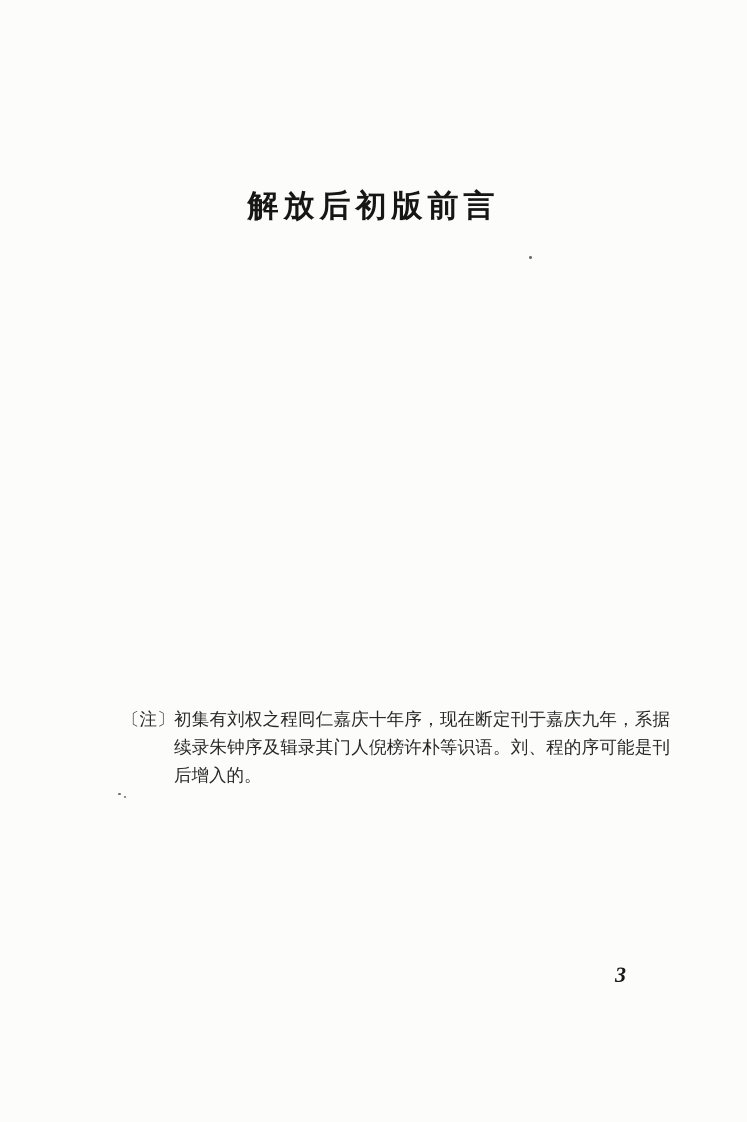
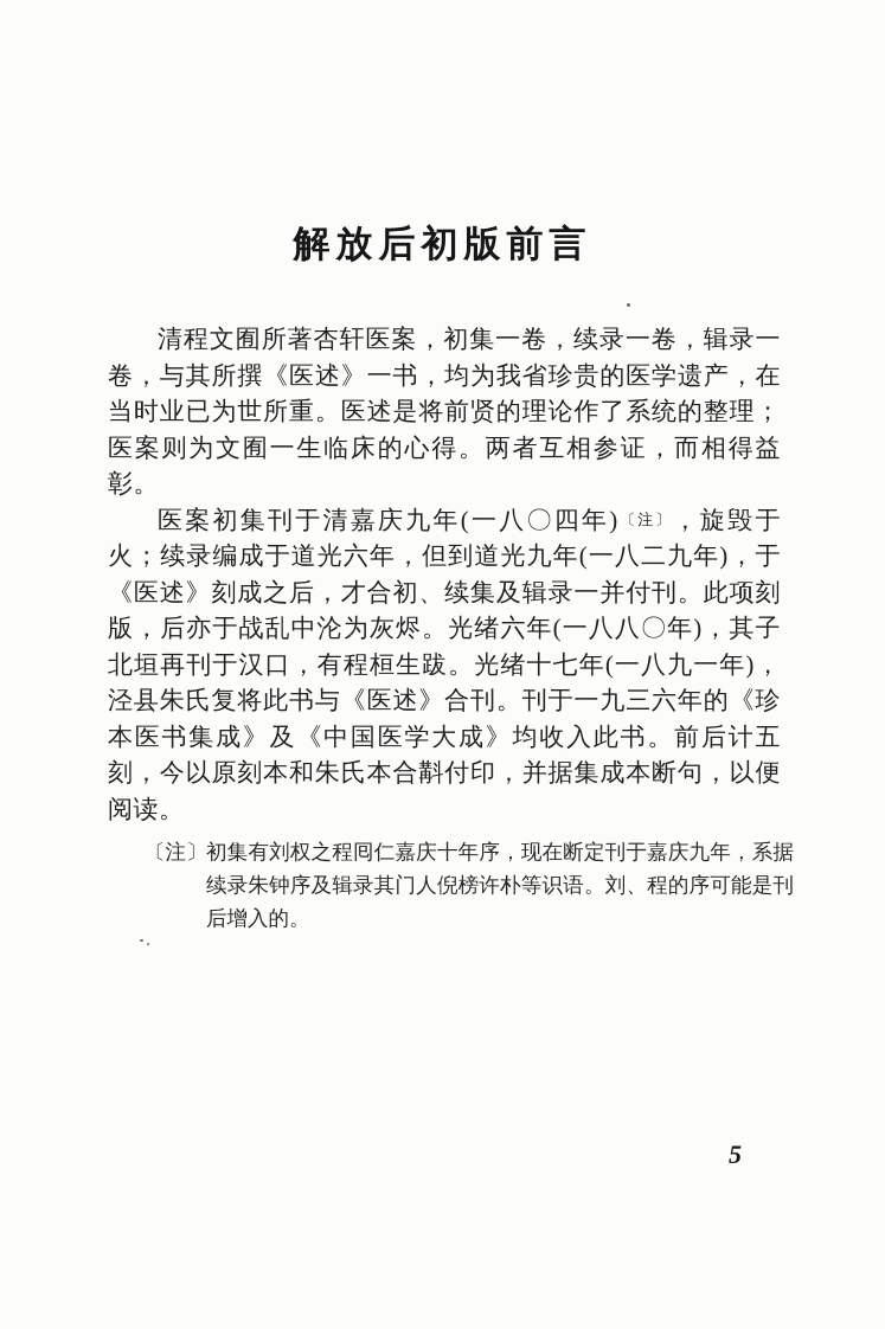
  解放后初版前言
+ 清程文囿所著杏轩医案，初集一卷，续录一卷，辑录一卷，与其所撰《医述》一书，均为我省珍贵的医学遗产，在当时业已为世所重。医述是将前贤的理论作了系统的整理；医案则为文囿一生临床的心得。两者互相参证，而相得益彰。
+ 医案初集刊于清嘉庆九年(一八〇四年)〔注〕，旋毁于火；续录编成于道光六年，但到道光九年(一八二九年)，于《医述》刻成之后，才合初、续集及辑录一并付刊。此项刻版，后亦于战乱中沦为灰烬。光绪六年(一八八〇年)，其子北垣再刊于汉口，有程桓生跋。光绪十七年(一八九一年)，泾县朱氏复将此书与《医述》合刊。刊于一九三六年的《珍本医书集成》及《中国医学大成》均收入此书。前后计五刻，今以原刻本和朱氏本合斠付印，并据集成本断句，以便阅读。
  〔注〕
  初集有刘权之程囘仁嘉庆十年序，现在断定刊于嘉庆九年，系据续录朱钟序及辑录其门人倪榜许朴等识语。刘、程的序可能是刊后增入的。
- 3
+ 5
